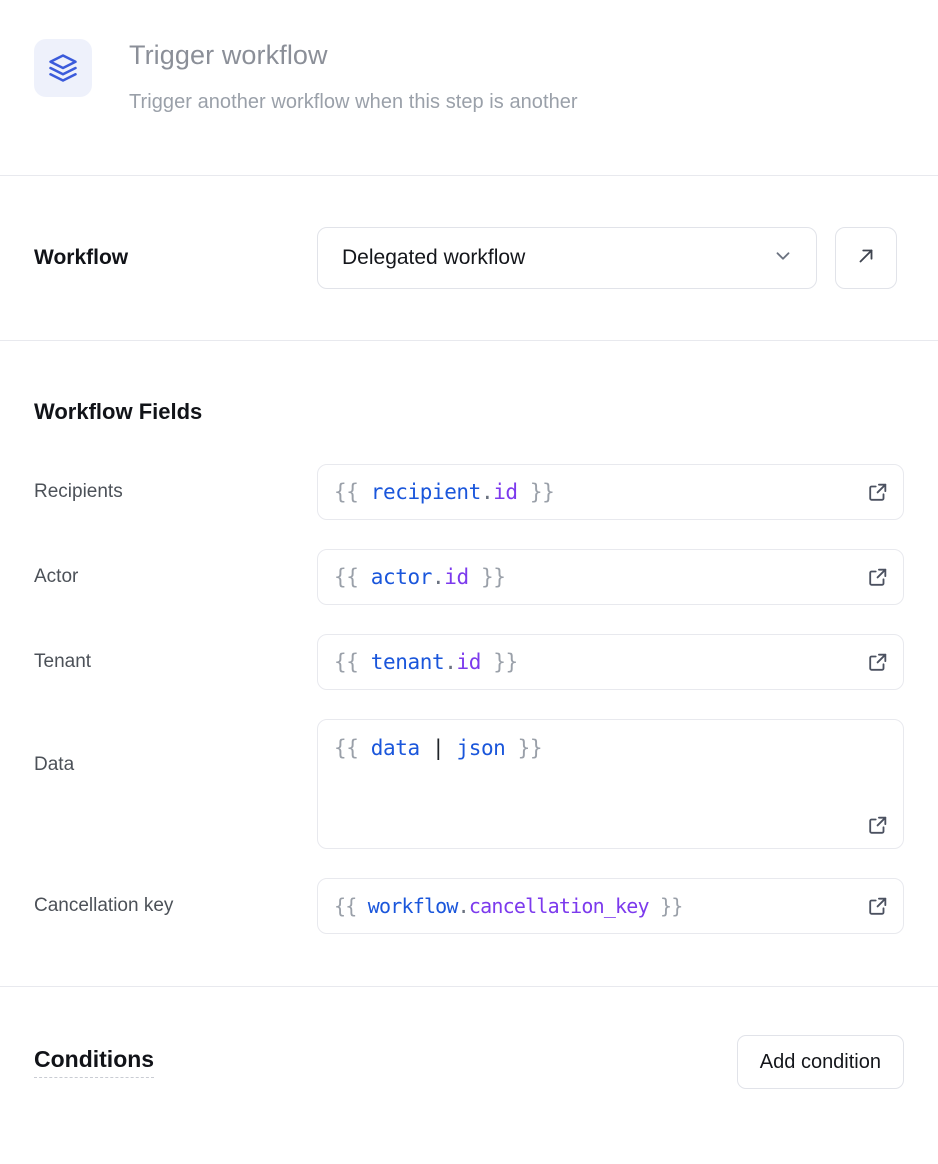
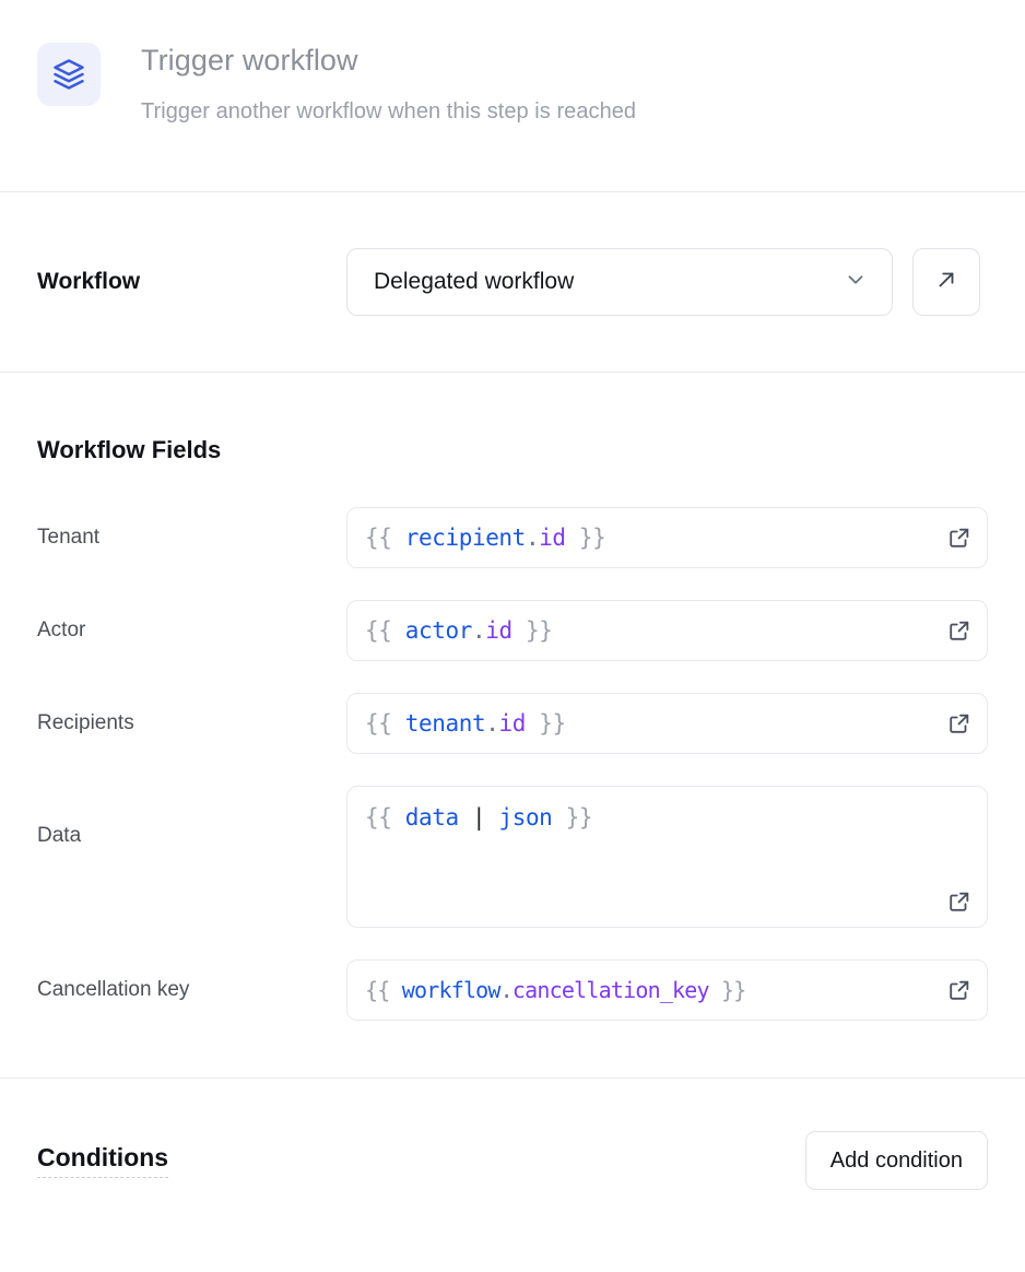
  Trigger workflow
- Trigger another workflow when this step is another
+ Trigger another workflow when this step is reached
  Workflow
  Delegated workflow
  Workflow Fields
- Recipients
+ Tenant
  {{ recipient.id }}
  Actor
  {{ actor.id }}
- Tenant
+ Recipients
  {{ tenant.id }}
  Data
  {{ data | json }}
  Cancellation key
  {{ workflow.cancellation_key }}
  Conditions
  Add condition
